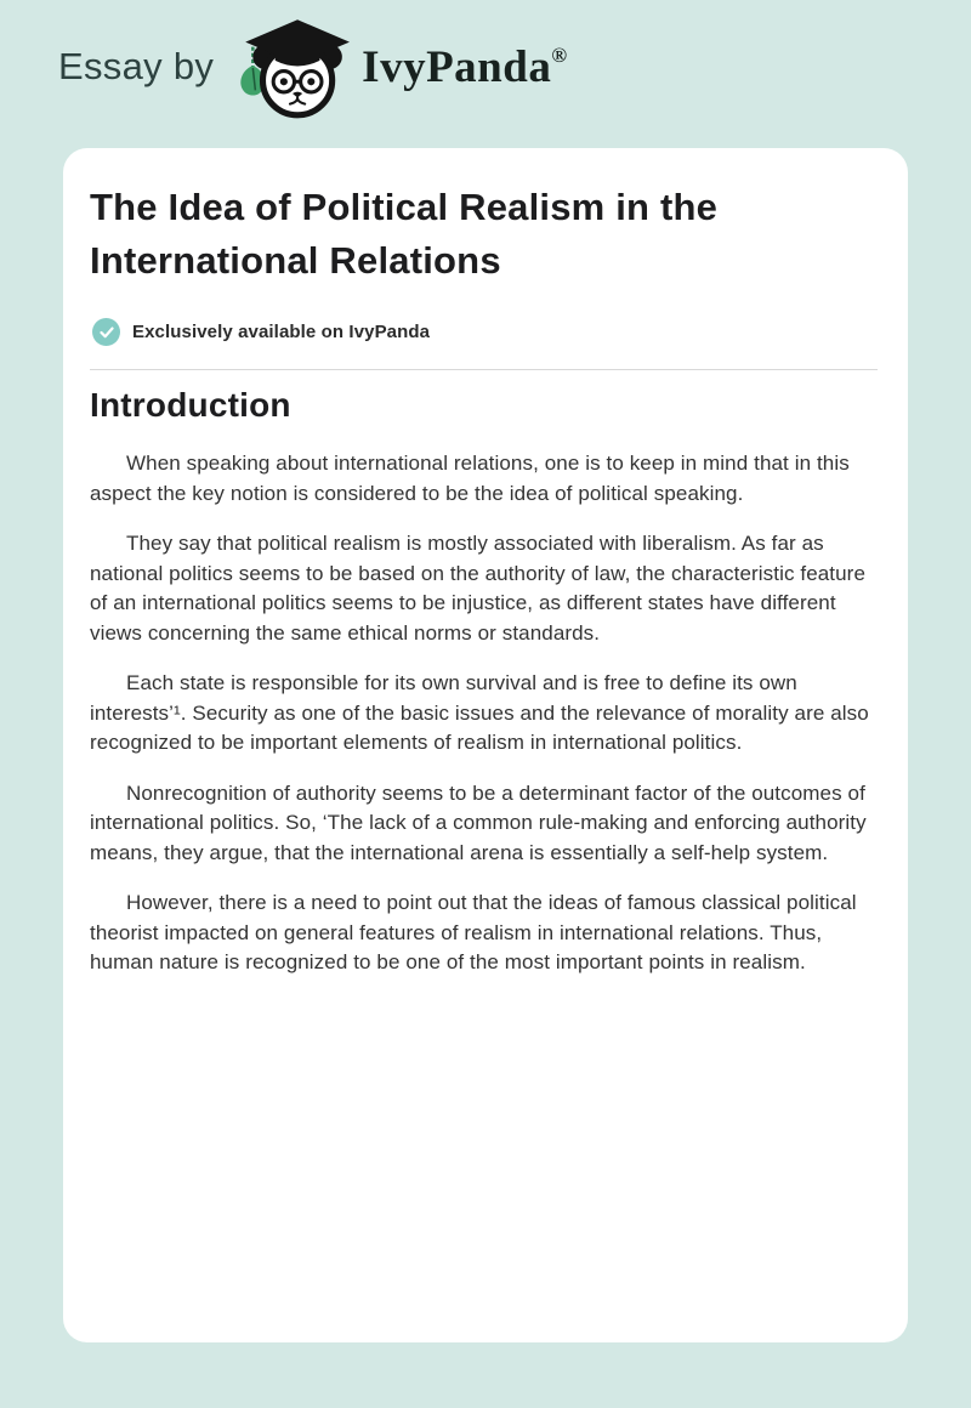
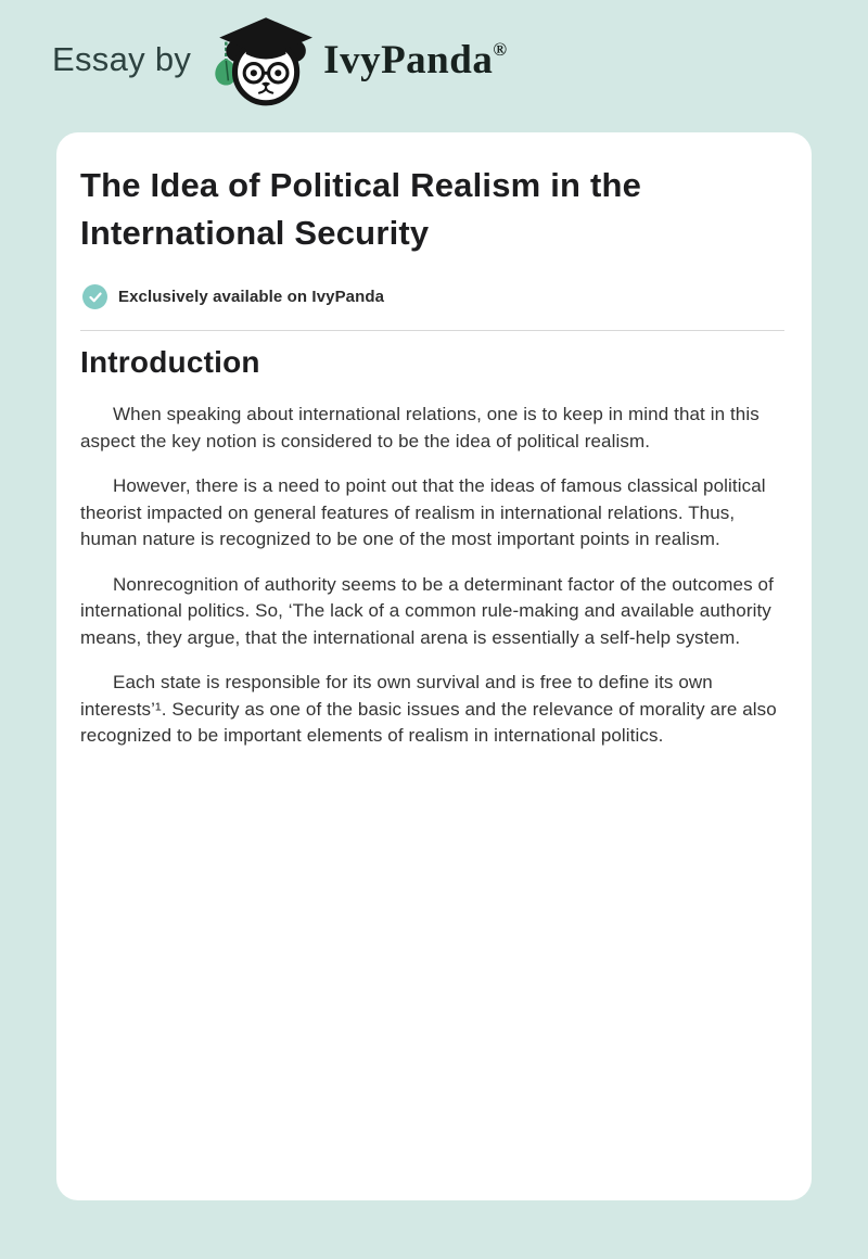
  Essay by
  IvyPanda®
- The Idea of Political Realism in the International Relations
+ The Idea of Political Realism in the International Security
  Exclusively available on IvyPanda
  Introduction
- When speaking about international relations, one is to keep in mind that in this aspect the key notion is considered to be the idea of political speaking.
+ When speaking about international relations, one is to keep in mind that in this aspect the key notion is considered to be the idea of political realism.
- They say that political realism is mostly associated with liberalism. As far as national politics seems to be based on the authority of law, the characteristic feature of an international politics seems to be injustice, as different states have different views concerning the same ethical norms or standards.
- Each state is responsible for its own survival and is free to define its own interests’¹. Security as one of the basic issues and the relevance of morality are also recognized to be important elements of realism in international politics.
+ However, there is a need to point out that the ideas of famous classical political theorist impacted on general features of realism in international relations. Thus, human nature is recognized to be one of the most important points in realism.
- Nonrecognition of authority seems to be a determinant factor of the outcomes of international politics. So, ‘The lack of a common rule-making and enforcing authority means, they argue, that the international arena is essentially a self-help system.
+ Nonrecognition of authority seems to be a determinant factor of the outcomes of international politics. So, ‘The lack of a common rule-making and available authority means, they argue, that the international arena is essentially a self-help system.
- However, there is a need to point out that the ideas of famous classical political theorist impacted on general features of realism in international relations. Thus, human nature is recognized to be one of the most important points in realism.
+ Each state is responsible for its own survival and is free to define its own interests’¹. Security as one of the basic issues and the relevance of morality are also recognized to be important elements of realism in international politics.
